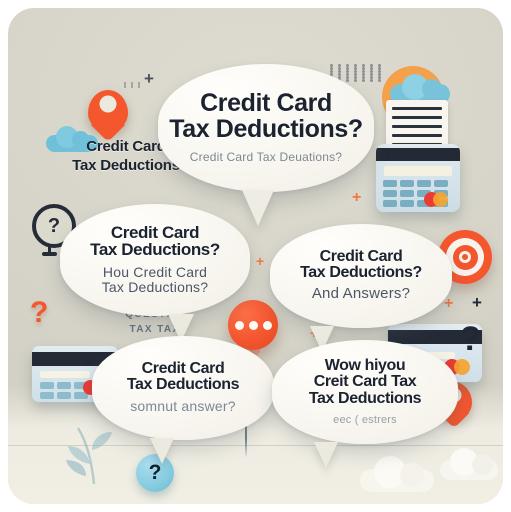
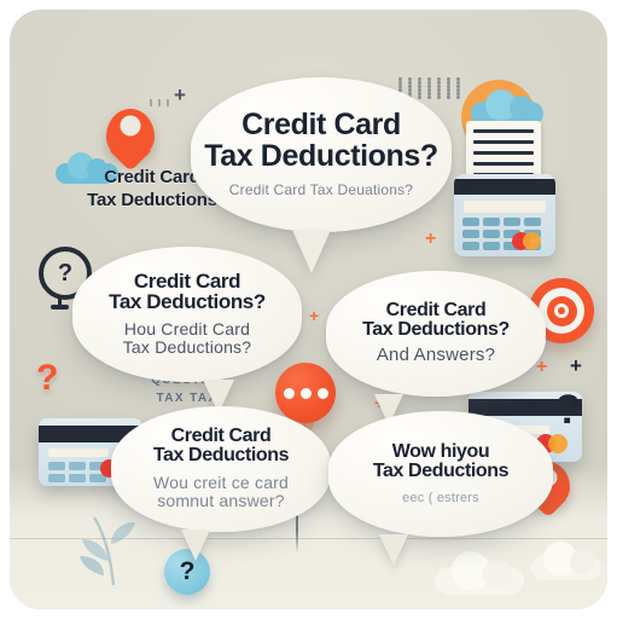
  ?
  ?
  ?
  ?
  +
  +
  +
  +
  +
  +
  Credit Car
  Tax Deduction
  TAX TAX
  Credit Card
  Tax Deductions?
  Credit Card Tax Deuations?
  Credit Card
  Tax Deductions?
  Hou Credit Card
  Tax Deductions?
  Credit Card
  Tax Deductions?
  And Answers?
  Credit Card
  Tax Deductions
+ Wou creit ce card
  somnut answer?
  Wow hiyou
- Creit Card Tax
  Tax Deductions
  eec ( estrers
